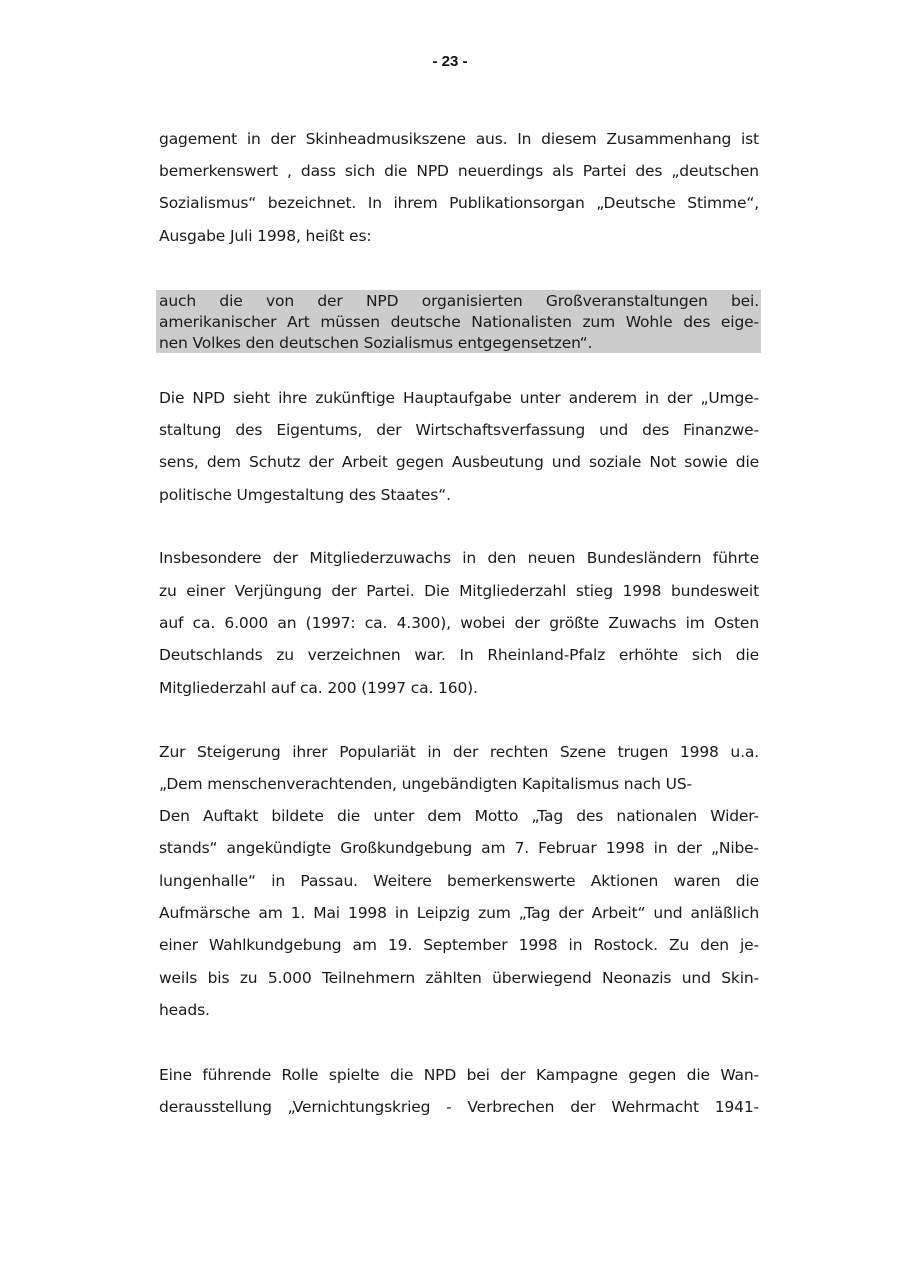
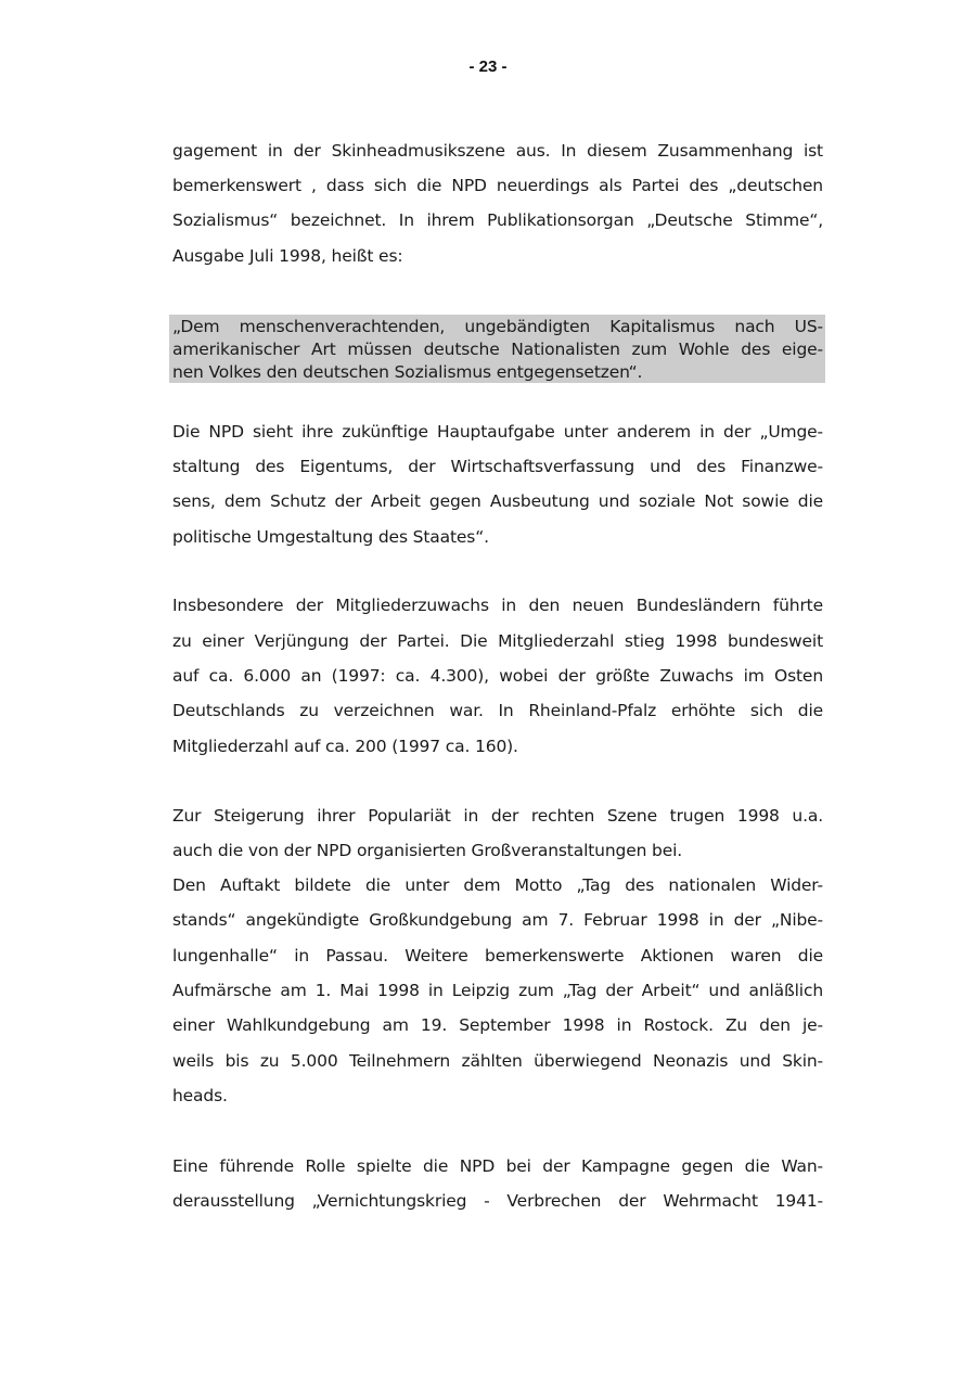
  - 23 -
  gagement in der Skinheadmusikszene aus. In diesem Zusammenhang ist
  bemerkenswert , dass sich die NPD neuerdings als Partei des „deutschen
  Sozialismus“ bezeichnet. In ihrem Publikationsorgan „Deutsche Stimme“,
  Ausgabe Juli 1998, heißt es:
- auch die von der NPD organisierten Großveranstaltungen bei.
+ „Dem menschenverachtenden, ungebändigten Kapitalismus nach US-
  amerikanischer Art müssen deutsche Nationalisten zum Wohle des eige-
  nen Volkes den deutschen Sozialismus entgegensetzen“.
  Die NPD sieht ihre zukünftige Hauptaufgabe unter anderem in der „Umge-
  staltung des Eigentums, der Wirtschaftsverfassung und des Finanzwe-
  sens, dem Schutz der Arbeit gegen Ausbeutung und soziale Not sowie die
  politische Umgestaltung des Staates“.
  Insbesondere der Mitgliederzuwachs in den neuen Bundesländern führte
  zu einer Verjüngung der Partei. Die Mitgliederzahl stieg 1998 bundesweit
  auf ca. 6.000 an (1997: ca. 4.300), wobei der größte Zuwachs im Osten
  Deutschlands zu verzeichnen war. In Rheinland-Pfalz erhöhte sich die
  Mitgliederzahl auf ca. 200 (1997 ca. 160).
  Zur Steigerung ihrer Populariät in der rechten Szene trugen 1998 u.a.
- „Dem menschenverachtenden, ungebändigten Kapitalismus nach US-
+ auch die von der NPD organisierten Großveranstaltungen bei.
  Den Auftakt bildete die unter dem Motto „Tag des nationalen Wider-
  stands“ angekündigte Großkundgebung am 7. Februar 1998 in der „Nibe-
  lungenhalle“ in Passau. Weitere bemerkenswerte Aktionen waren die
  Aufmärsche am 1. Mai 1998 in Leipzig zum „Tag der Arbeit“ und anläßlich
  einer Wahlkundgebung am 19. September 1998 in Rostock. Zu den je-
  weils bis zu 5.000 Teilnehmern zählten überwiegend Neonazis und Skin-
  heads.
  Eine führende Rolle spielte die NPD bei der Kampagne gegen die Wan-
  derausstellung „Vernichtungskrieg - Verbrechen der Wehrmacht 1941-
